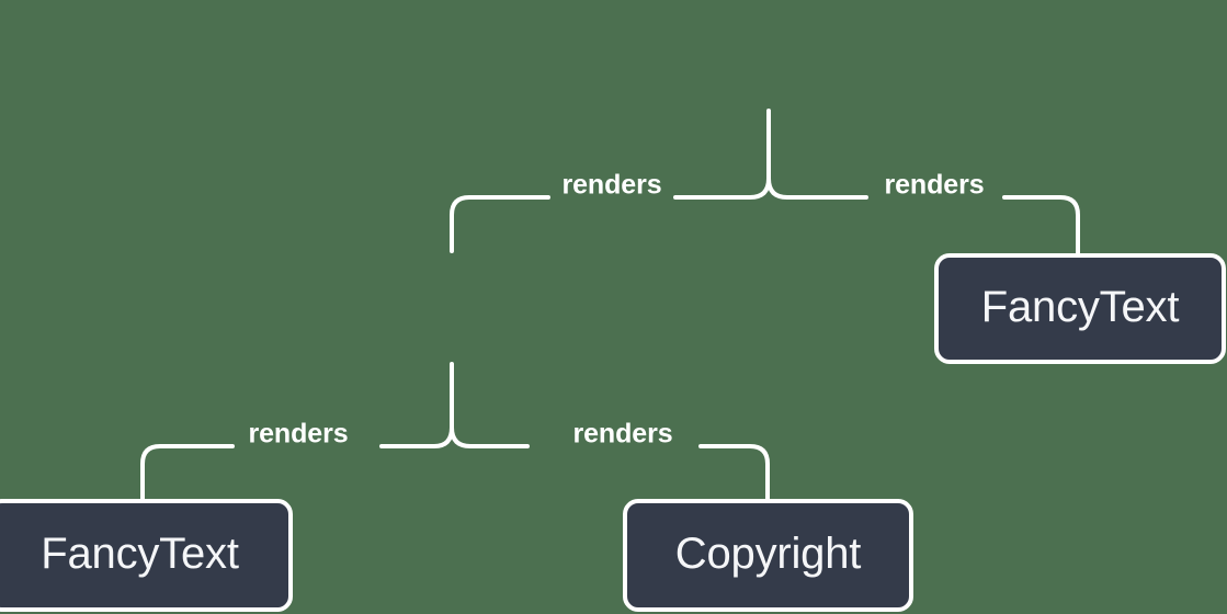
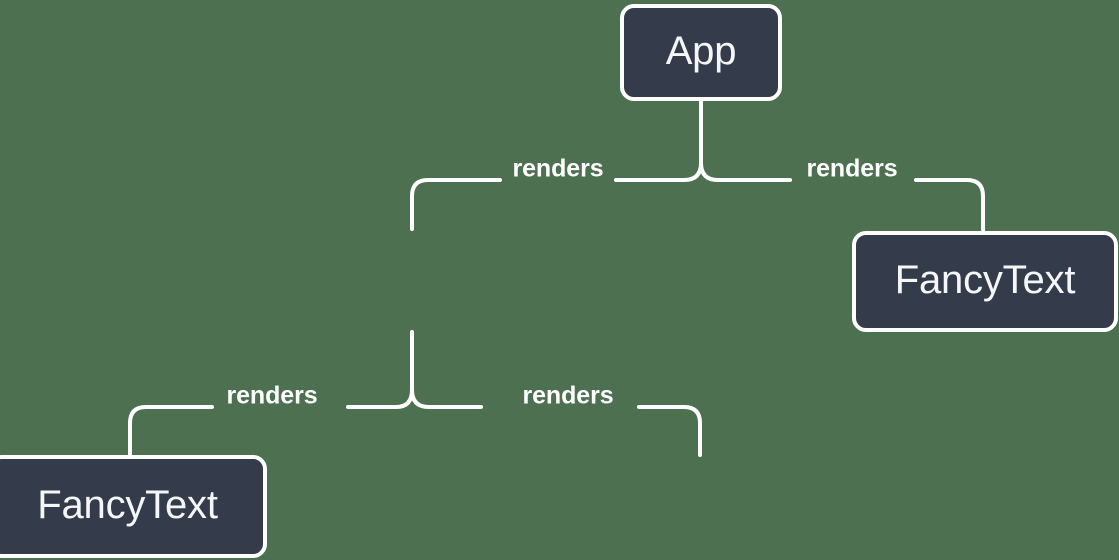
+ App
  FancyText
  FancyText
- Copyright
  renders
  renders
  renders
  renders
